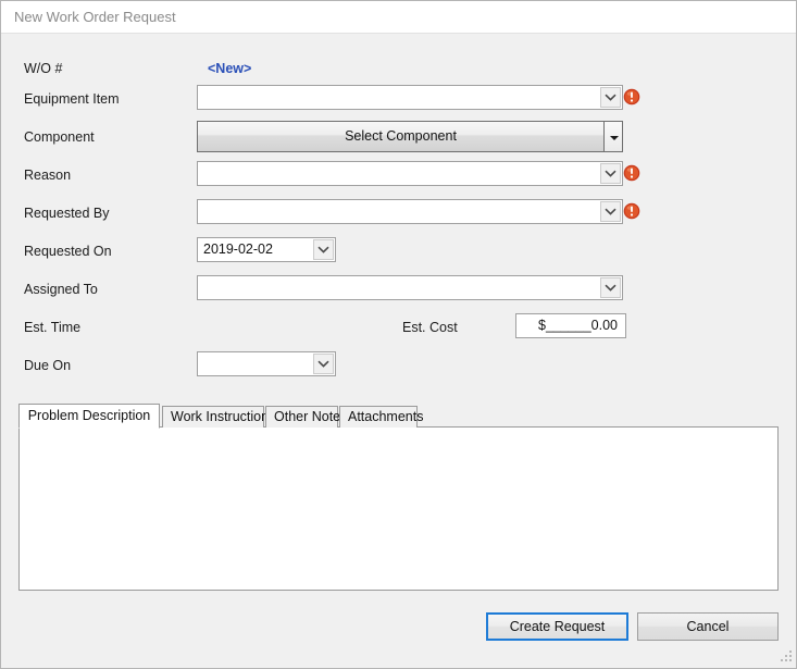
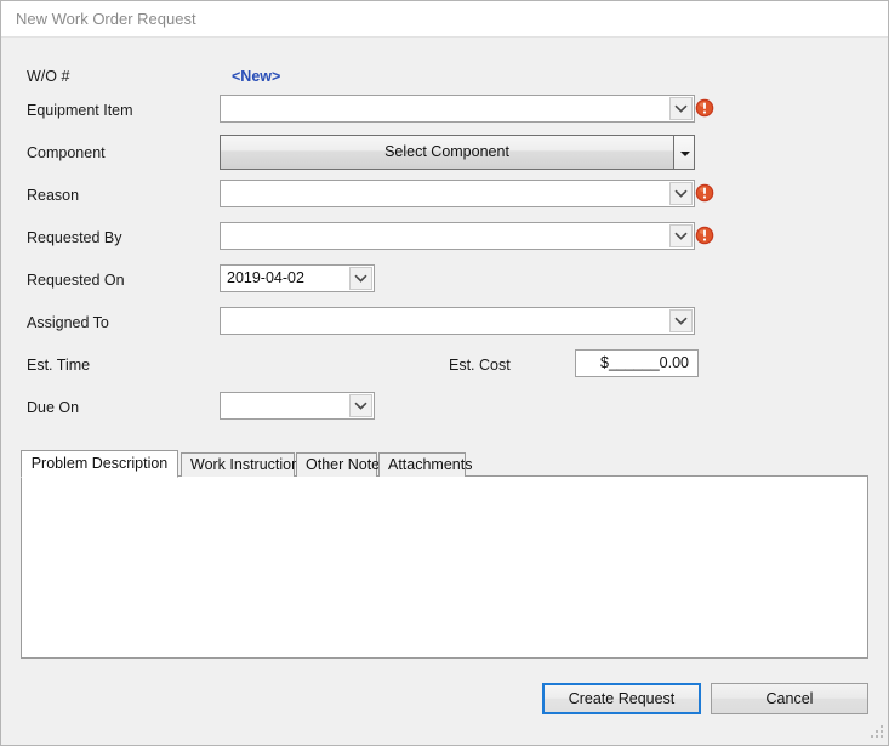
  New Work Order Request
  W/O #
  <New>
  Equipment Item
  Component
  Select Component
  Reason
  Requested By
  Requested On
- 2019-02-02
+ 2019-04-02
  Assigned To
  Est. Time
  Est. Cost
  $______0.00
  Due On
  Problem Description
  Work Instructio
  Other Note
  Attachments
  Create Request
  Cancel
